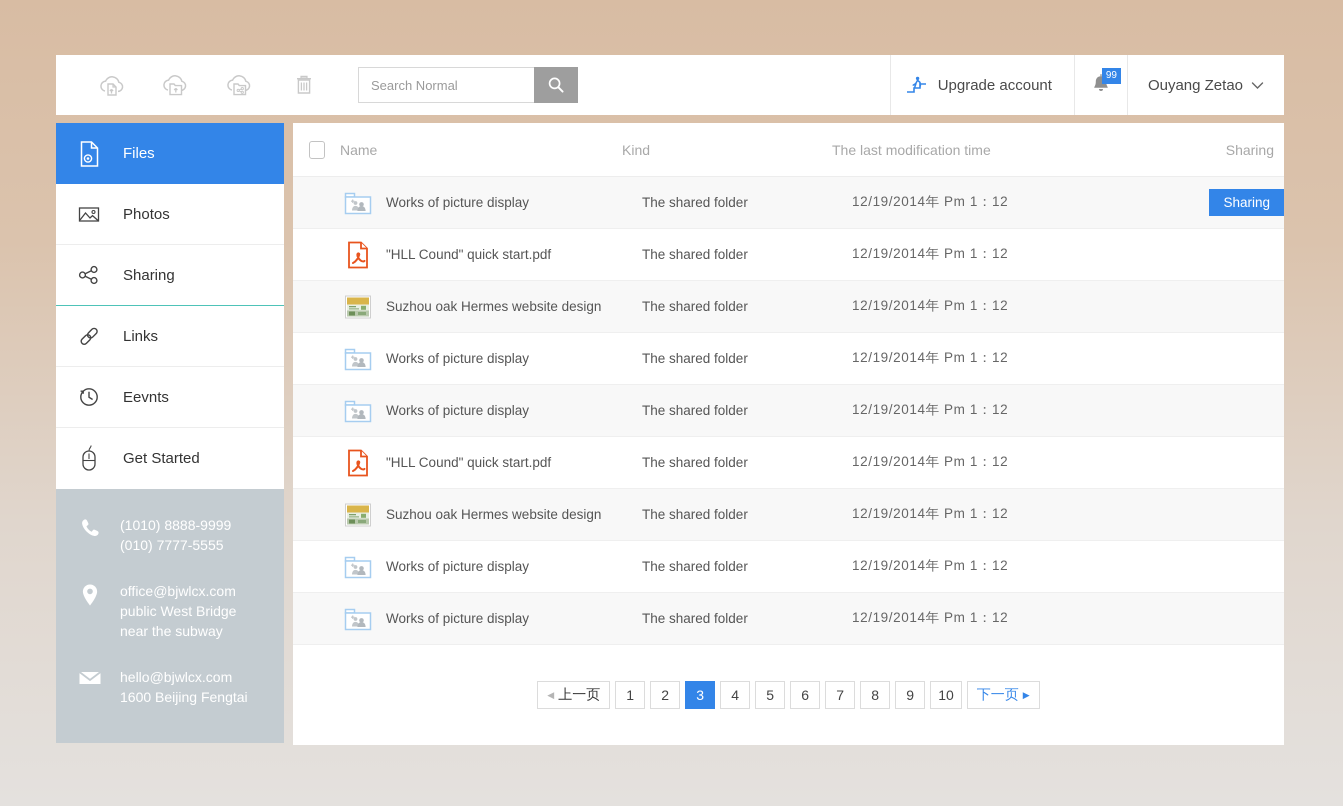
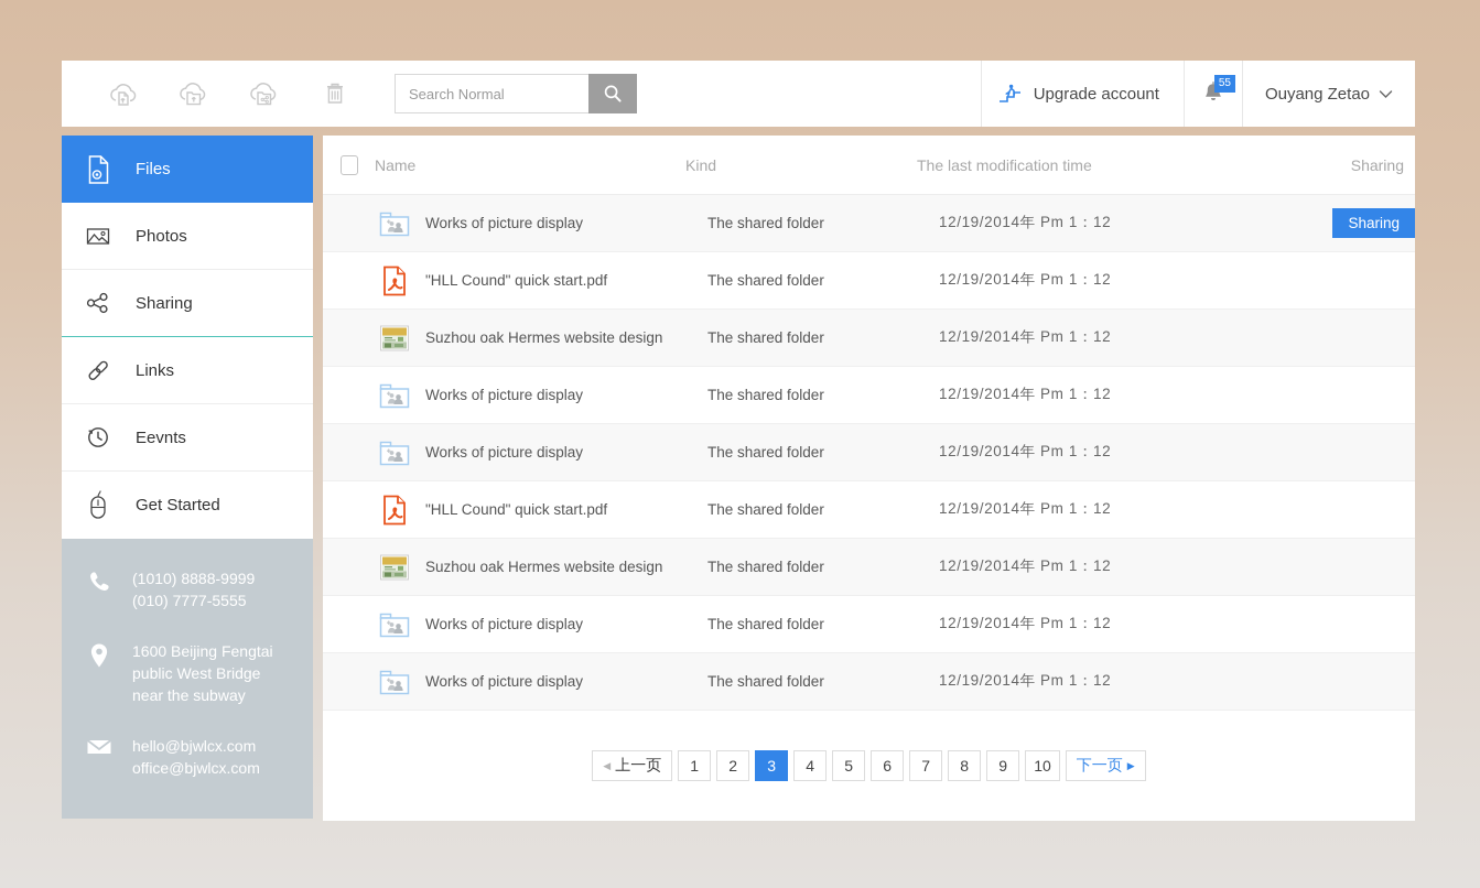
  Search Normal
  Upgrade account
- 99
+ 55
  Ouyang Zetao
  Files
  Photos
  Sharing
  Links
  Eevnts
  Get Started
  (1010) 8888-9999
  (010) 7777-5555
- office@bjwlcx.com
+ 1600 Beijing Fengtai
  public West Bridge
  near the subway
  hello@bjwlcx.com
- 1600 Beijing Fengtai
+ office@bjwlcx.com
  Name
  Kind
  The last modification time
  Sharing
  Works of picture display
  The shared folder
  12/19/2014年 Pm 1：12
  Sharing
  "HLL Cound" quick start.pdf
  The shared folder
  12/19/2014年 Pm 1：12
  Suzhou oak Hermes website design
  The shared folder
  12/19/2014年 Pm 1：12
  Works of picture display
  The shared folder
  12/19/2014年 Pm 1：12
  Works of picture display
  The shared folder
  12/19/2014年 Pm 1：12
  "HLL Cound" quick start.pdf
  The shared folder
  12/19/2014年 Pm 1：12
  Suzhou oak Hermes website design
  The shared folder
  12/19/2014年 Pm 1：12
  Works of picture display
  The shared folder
  12/19/2014年 Pm 1：12
  Works of picture display
  The shared folder
  12/19/2014年 Pm 1：12
  ◀
  上一页
  1
  2
  3
  4
  5
  6
  7
  8
  9
  10
  下一页
  ▶
